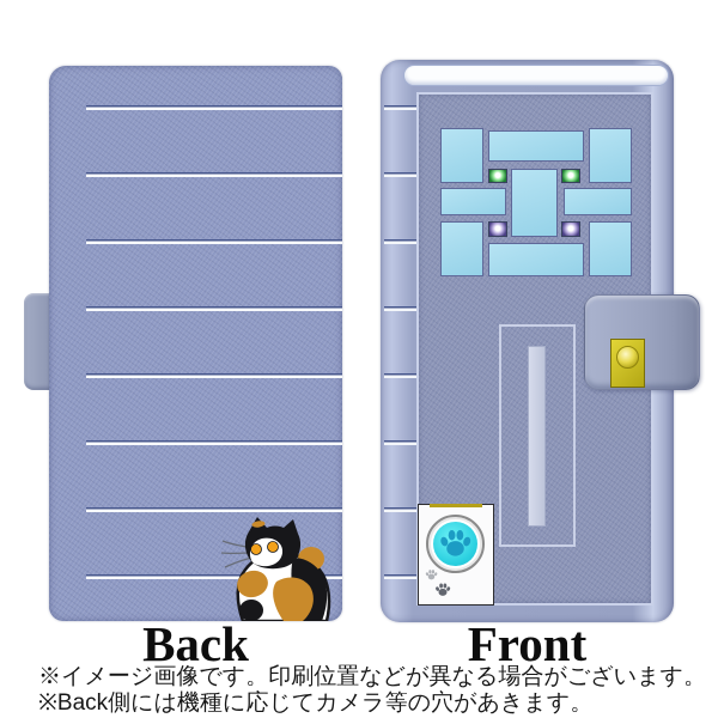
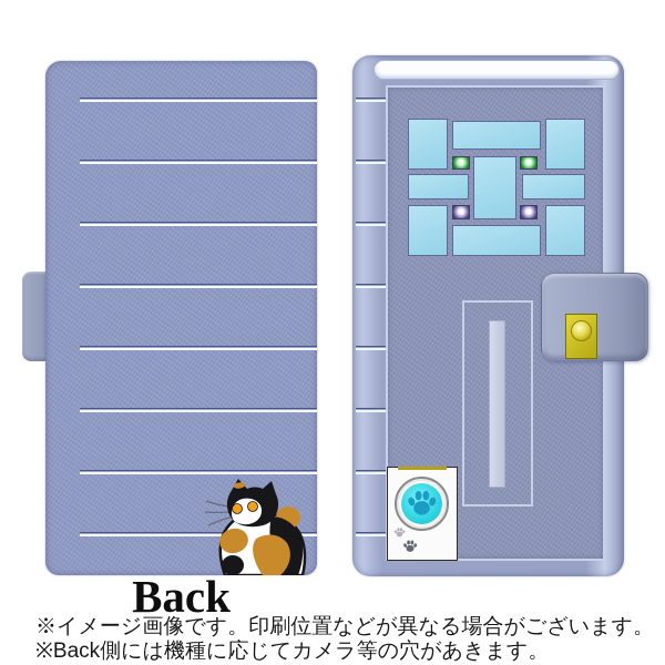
  Back
- Front
  ※イメージ画像です。印刷位置などが異なる場合がございます。
  ※Back側には機種に応じてカメラ等の穴があきます。
